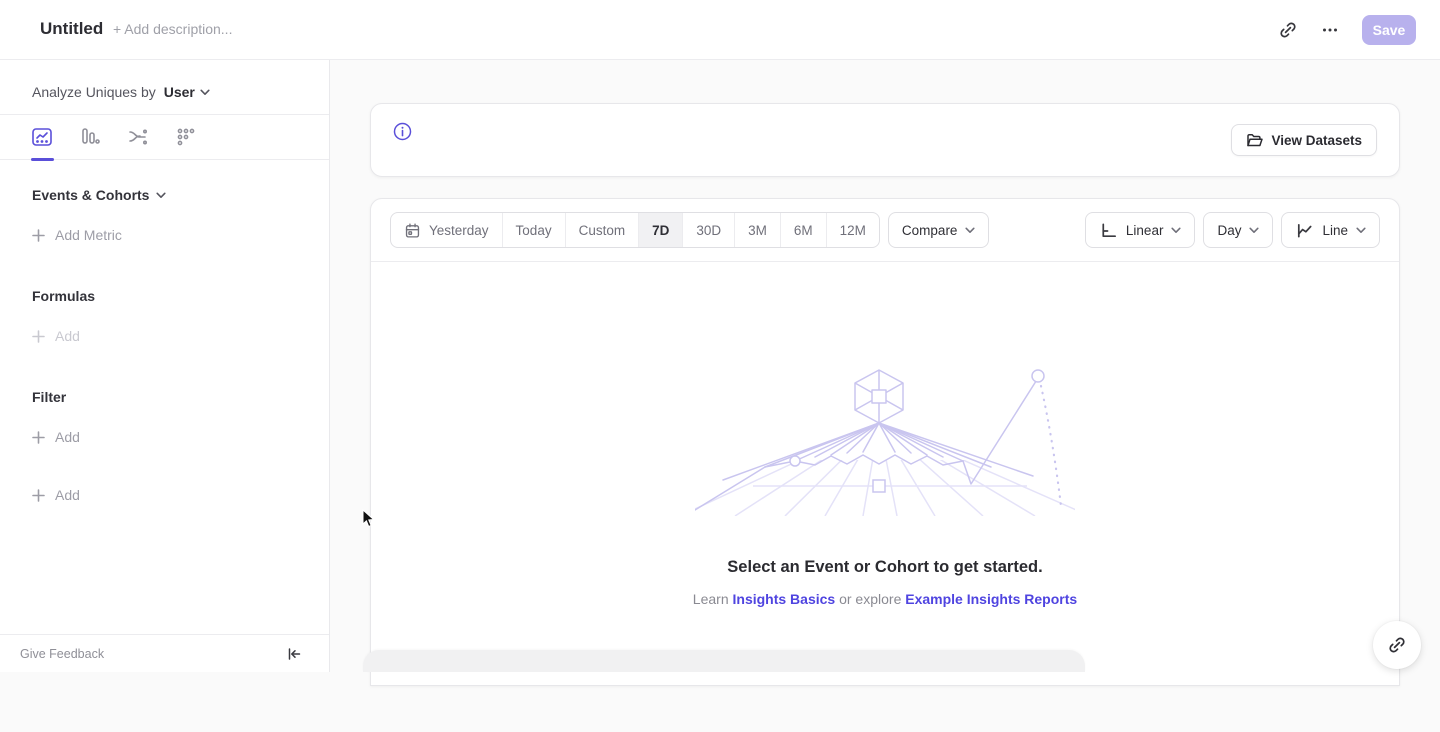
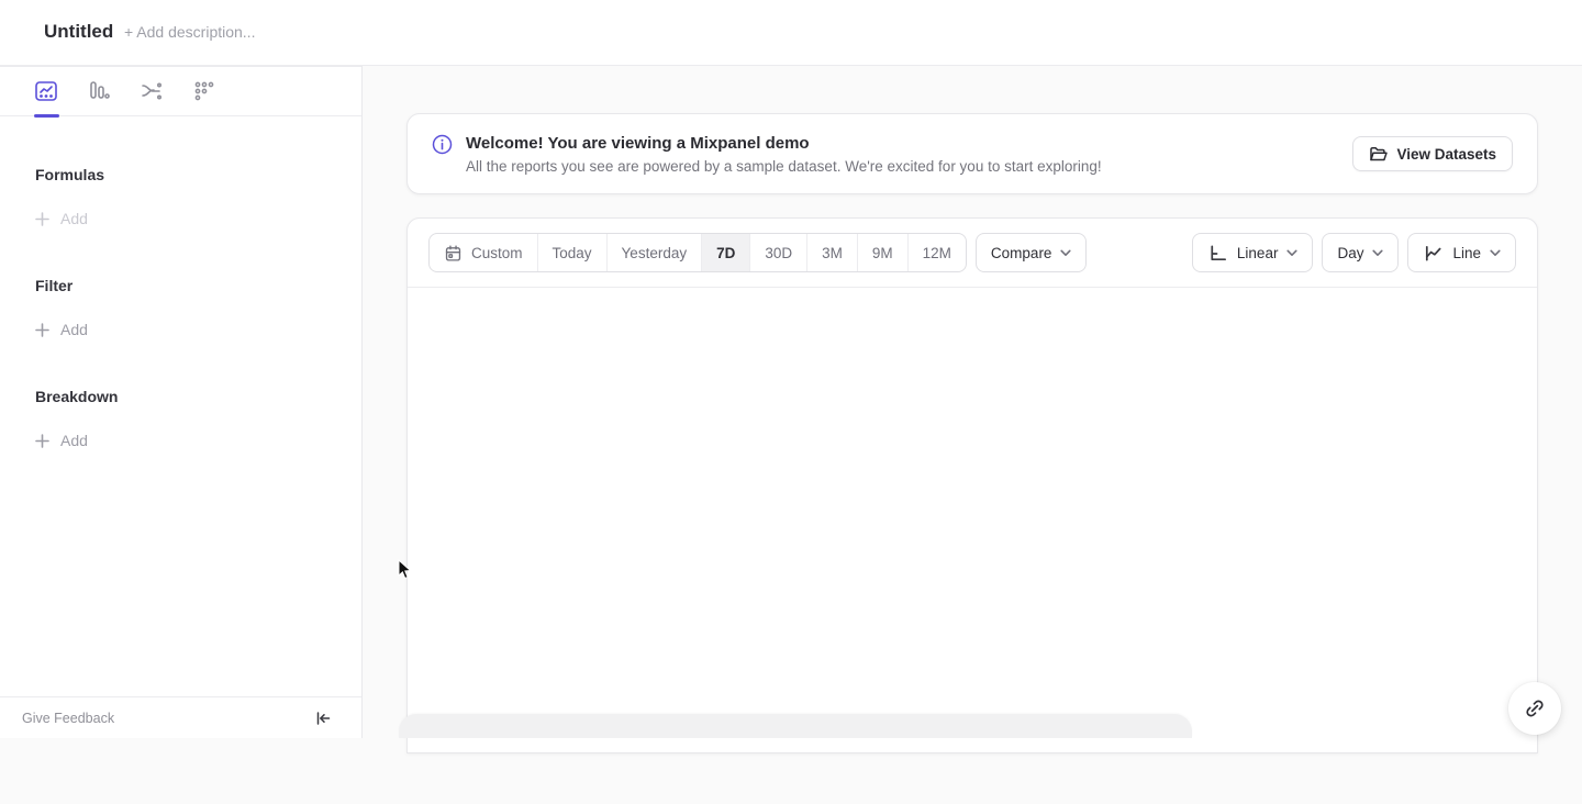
  Untitled
  + Add description...
- Save
- Analyze Uniques by
- User
- Events & Cohorts
- Add Metric
  Formulas
  Add
  Filter
  Add
+ Breakdown
  Add
  Give Feedback
+ Welcome! You are viewing a Mixpanel demo
+ All the reports you see are powered by a sample dataset. We're excited for you to start exploring!
  View Datasets
- Yesterday
+ Custom
  Today
- Custom
+ Yesterday
  7D
  30D
  3M
- 6M
+ 9M
  12M
  Compare
  Linear
  Day
  Line
- Select an Event or Cohort to get started.
- Learn Insights Basics or explore Example Insights Reports
